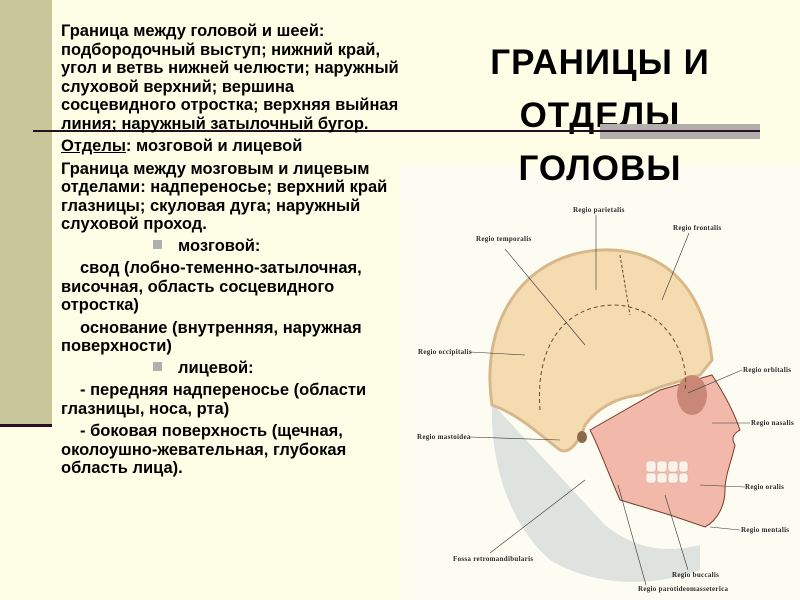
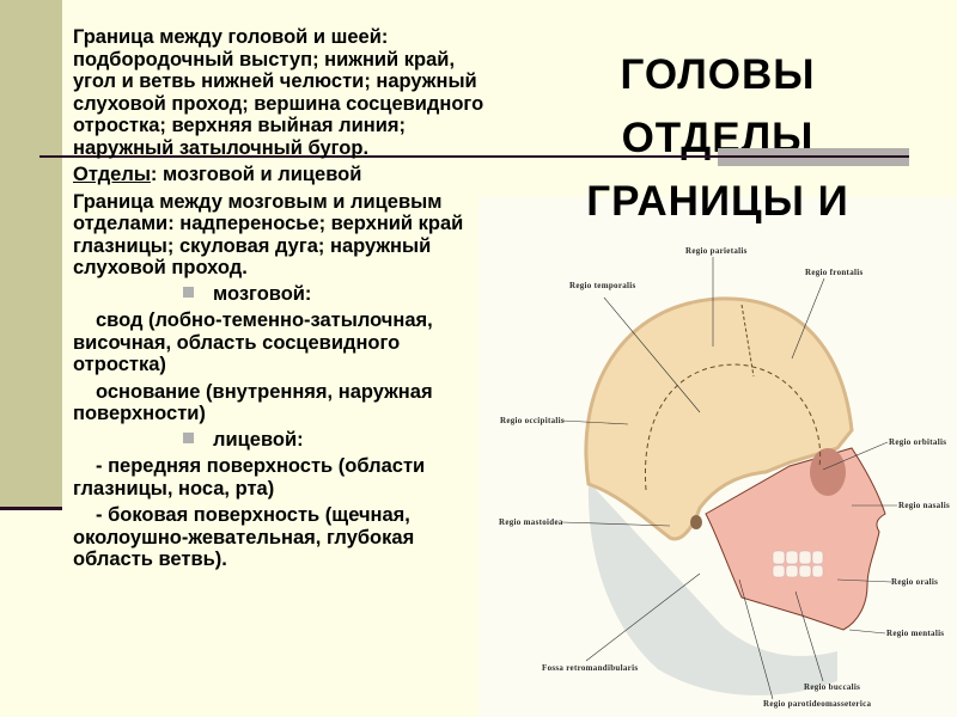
- ГРАНИЦЫ И
+ ГОЛОВЫ
  ОТДЕЛЫ
- ГОЛОВЫ
+ ГРАНИЦЫ И
- Граница между головой и шеей: подбородочный выступ; нижний край, угол и ветвь нижней челюсти; наружный слуховой верхний; вершина сосцевидного отростка; верхняя выйная линия; наружный затылочный бугор.
+ Граница между головой и шеей: подбородочный выступ; нижний край, угол и ветвь нижней челюсти; наружный слуховой проход; вершина сосцевидного отростка; верхняя выйная линия; наружный затылочный бугор.
  Отделы: мозговой и лицевой
  Граница между мозговым и лицевым отделами: надпереносье; верхний край глазницы; скуловая дуга; наружный слуховой проход.
  мозговой:
  свод (лобно-теменно-затылочная, височная, область сосцевидного отростка)
  основание (внутренняя, наружная поверхности)
  лицевой:
- - передняя надпереносье (области глазницы, носа, рта)
+ - передняя поверхность (области глазницы, носа, рта)
- - боковая поверхность (щечная, околоушно-жевательная, глубокая область лица).
+ - боковая поверхность (щечная, околоушно-жевательная, глубокая область ветвь).
  Regio parietalis
  Regio frontalis
  Regio temporalis
  Regio occipitalis
  Regio orbitalis
  Regio nasalis
  Regio mastoidea
  Regio oralis
  Regio mentalis
  Fossa retromandibularis
  Regio buccalis
  Regio parotideomasseterica
